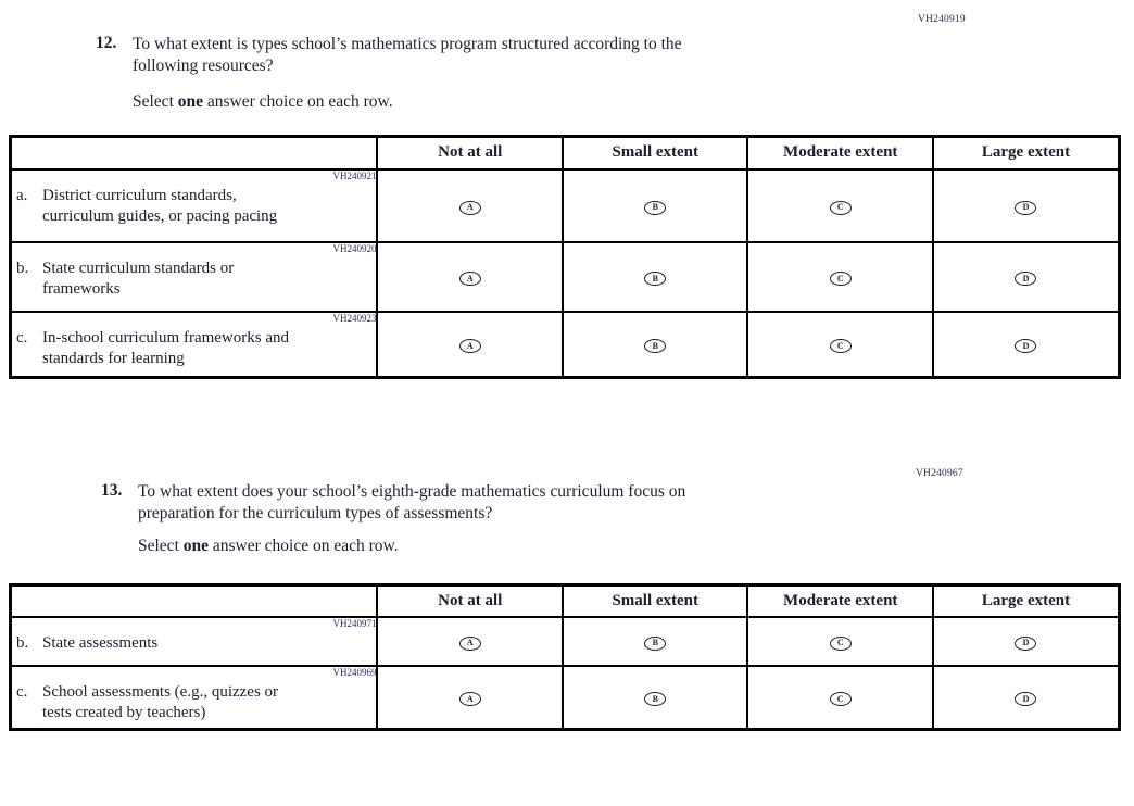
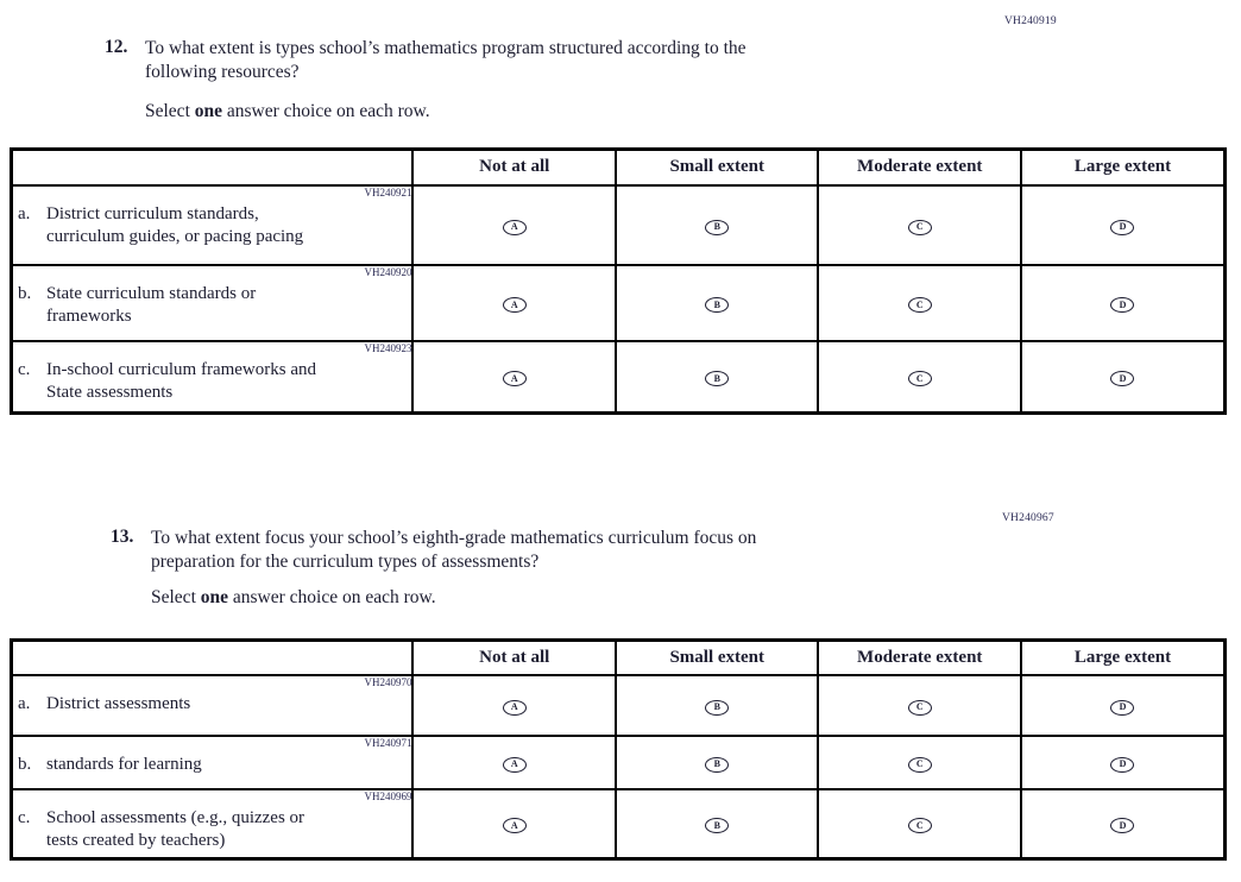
  VH240919
  12.
  To what extent is types school’s mathematics program structured according to the
  following resources?
  Select one answer choice on each row.
  	Not at all	Small extent	Moderate extent	Large extent
  VH240921 a. District curriculum standards, curriculum guides, or pacing pacing	A	B	C	D
  VH240920 b. State curriculum standards or frameworks	A	B	C	D
- VH240923 c. In-school curriculum frameworks and standards for learning	A	B	C	D
+ VH240923 c. In-school curriculum frameworks and State assessments	A	B	C	D
  VH240967
  13.
- To what extent does your school’s eighth-grade mathematics curriculum focus on
+ To what extent focus your school’s eighth-grade mathematics curriculum focus on
  preparation for the curriculum types of assessments?
  Select one answer choice on each row.
  	Not at all	Small extent	Moderate extent	Large extent
+ VH240970 a. District assessments	A	B	C	D
- VH240971 b. State assessments	A	B	C	D
+ VH240971 b. standards for learning	A	B	C	D
  VH240969 c. School assessments (e.g., quizzes or tests created by teachers)	A	B	C	D
